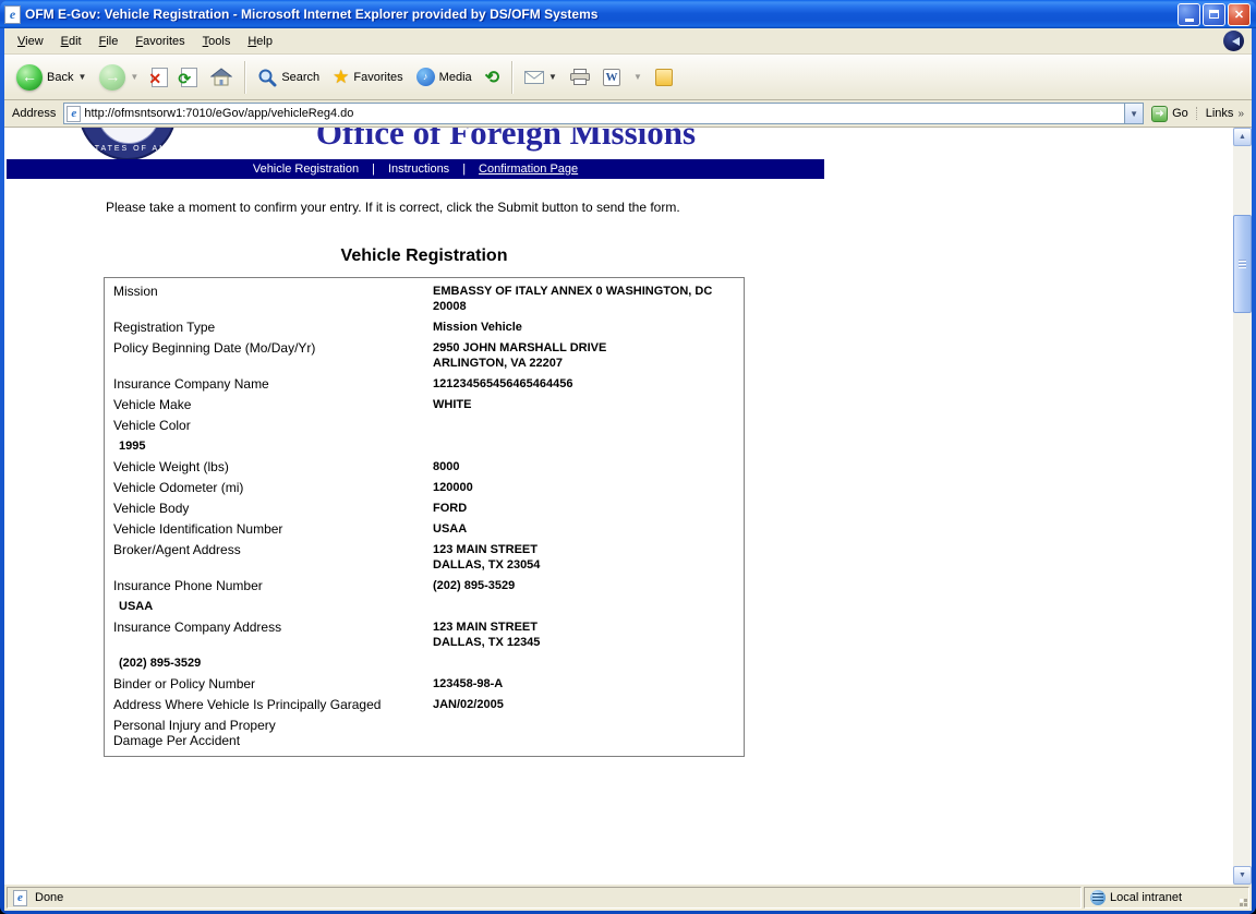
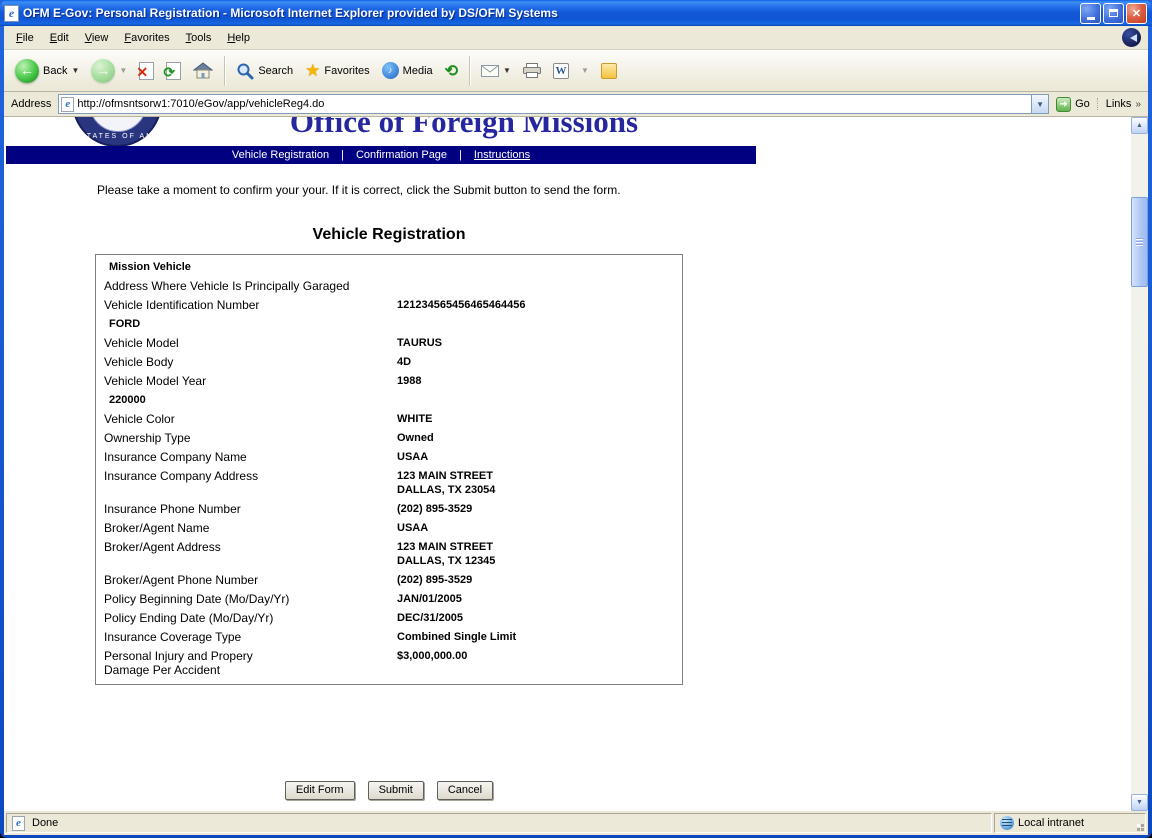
  e
- OFM E-Gov: Vehicle Registration - Microsoft Internet Explorer provided by DS/OFM Systems
+ OFM E-Gov: Personal Registration - Microsoft Internet Explorer provided by DS/OFM Systems
  ✕
- View
+ File
  Edit
- File
+ View
  Favorites
  Tools
  Help
  ←
  Back
  ▼
  →
  ▼
  ✕
  ⟳
  Search
  ★
  Favorites
  ♪
  Media
  ⟲
  ▼
  W
  ▼
  Address
  e
  http://ofmsntsorw1:7010/eGov/app/vehicleReg4.do
  ▼
  ➜
  Go
  Links
  »
  Office of Foreign Missions
  Vehicle Registration
  |
- Instructions
+ Confirmation Page
  |
- Confirmation Page
+ Instructions
- Please take a moment to confirm your entry. If it is correct, click the Submit button to send the form.
+ Please take a moment to confirm your your. If it is correct, click the Submit button to send the form.
  Vehicle Registration
- Mission
- EMBASSY OF ITALY ANNEX 0 WASHINGTON, DC 20008
- Registration Type
  Mission Vehicle
- Policy Beginning Date (Mo/Day/Yr)
+ Address Where Vehicle Is Principally Garaged
- 2950 JOHN MARSHALL DRIVE
- ARLINGTON, VA 22207
- Insurance Company Name
+ Vehicle Identification Number
  121234565456465464456
- Vehicle Make
- WHITE
+ FORD
+ Vehicle Model
+ TAURUS
- Vehicle Color
+ Vehicle Body
+ 4D
+ Vehicle Model Year
- 1995
+ 1988
- Vehicle Weight (lbs)
- 8000
- Vehicle Odometer (mi)
- 120000
+ 220000
- Vehicle Body
+ Vehicle Color
- FORD
+ WHITE
+ Ownership Type
+ Owned
- Vehicle Identification Number
+ Insurance Company Name
  USAA
- Broker/Agent Address
+ Insurance Company Address
  123 MAIN STREET
  DALLAS, TX 23054
  Insurance Phone Number
  (202) 895-3529
+ Broker/Agent Name
  USAA
- Insurance Company Address
+ Broker/Agent Address
  123 MAIN STREET
  DALLAS, TX 12345
+ Broker/Agent Phone Number
  (202) 895-3529
- Binder or Policy Number
- 123458-98-A
- Address Where Vehicle Is Principally Garaged
+ Policy Beginning Date (Mo/Day/Yr)
- JAN/02/2005
+ JAN/01/2005
+ Policy Ending Date (Mo/Day/Yr)
+ DEC/31/2005
+ Insurance Coverage Type
+ Combined Single Limit
  Personal Injury and Propery
  Damage Per Accident
+ $3,000,000.00
+ Edit Form
+ Submit
+ Cancel
  e
  Done
  Local intranet
